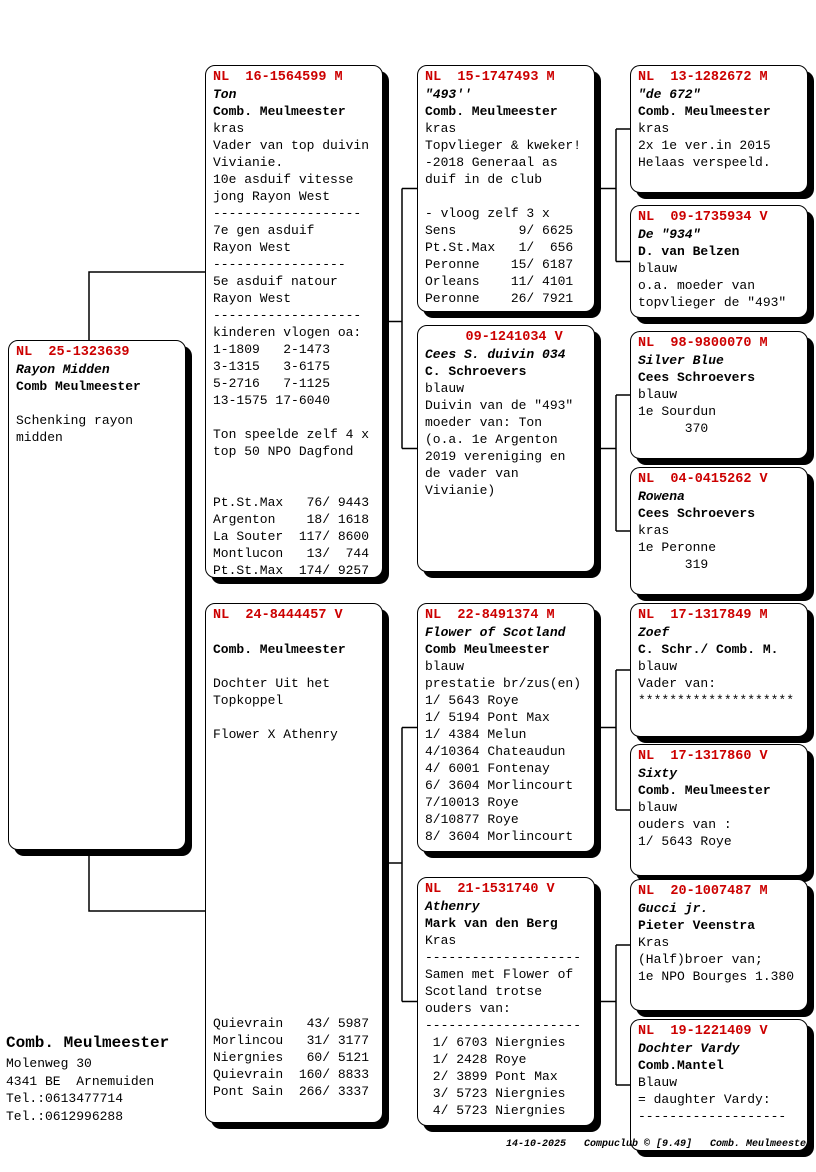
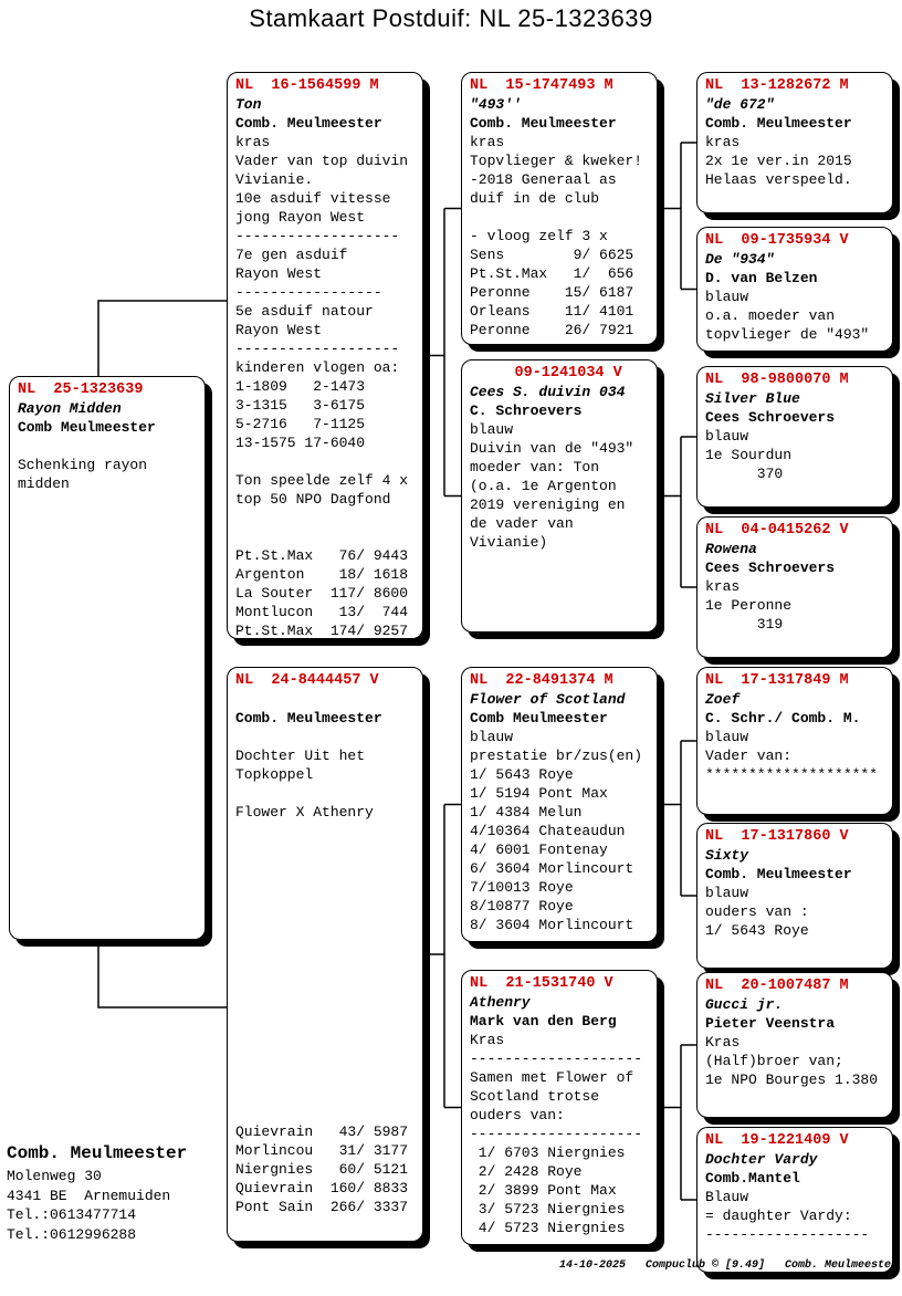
+ Stamkaart Postduif: NL 25-1323639
  NL 25-1323639
  Rayon Midden
  Comb Meulmeester
  Schenking rayon
  midden
  NL 16-1564599 M
  Ton
  Comb. Meulmeester
  kras
  Vader van top duivin
  Vivianie.
  10e asduif vitesse
  jong Rayon West
  -------------------
  7e gen asduif
  Rayon West
  -----------------
  5e asduif natour
  Rayon West
  -------------------
  kinderen vlogen oa:
  1-1809 2-1473
  3-1315 3-6175
  5-2716 7-1125
  13-1575 17-6040
  Ton speelde zelf 4 x
  top 50 NPO Dagfond
  Pt.St.Max 76/ 9443
  Argenton 18/ 1618
  La Souter 117/ 8600
  Montlucon 13/ 744
  Pt.St.Max 174/ 9257
  NL 24-8444457 V
  Comb. Meulmeester
  Dochter Uit het
  Topkoppel
  Flower X Athenry
  Quievrain 43/ 5987
  Morlincou 31/ 3177
  Niergnies 60/ 5121
  Quievrain 160/ 8833
  Pont Sain 266/ 3337
  NL 15-1747493 M
  "493''
  Comb. Meulmeester
  kras
  Topvlieger & kweker!
  -2018 Generaal as
  duif in de club
  - vloog zelf 3 x
  Sens 9/ 6625
  Pt.St.Max 1/ 656
  Peronne 15/ 6187
  Orleans 11/ 4101
  Peronne 26/ 7921
  09-1241034 V
  Cees S. duivin 034
  C. Schroevers
  blauw
  Duivin van de "493"
  moeder van: Ton
  (o.a. 1e Argenton
  2019 vereniging en
  de vader van
  Vivianie)
  NL 22-8491374 M
  Flower of Scotland
  Comb Meulmeester
  blauw
  prestatie br/zus(en)
  1/ 5643 Roye
  1/ 5194 Pont Max
  1/ 4384 Melun
  4/10364 Chateaudun
  4/ 6001 Fontenay
  6/ 3604 Morlincourt
  7/10013 Roye
  8/10877 Roye
  8/ 3604 Morlincourt
  NL 21-1531740 V
  Athenry
  Mark van den Berg
  Kras
  --------------------
  Samen met Flower of
  Scotland trotse
  ouders van:
  --------------------
  1/ 6703 Niergnies
- 1/ 2428 Roye
+ 2/ 2428 Roye
  2/ 3899 Pont Max
  3/ 5723 Niergnies
  4/ 5723 Niergnies
  NL 13-1282672 M
  "de 672"
  Comb. Meulmeester
  kras
  2x 1e ver.in 2015
  Helaas verspeeld.
  NL 09-1735934 V
  De "934"
  D. van Belzen
  blauw
  o.a. moeder van
  topvlieger de "493"
  NL 98-9800070 M
  Silver Blue
  Cees Schroevers
  blauw
  1e Sourdun
  370
  NL 04-0415262 V
  Rowena
  Cees Schroevers
  kras
  1e Peronne
  319
  NL 17-1317849 M
  Zoef
  C. Schr./ Comb. M.
  blauw
  Vader van:
  ********************
  NL 17-1317860 V
  Sixty
  Comb. Meulmeester
  blauw
  ouders van :
  1/ 5643 Roye
  NL 20-1007487 M
  Gucci jr.
  Pieter Veenstra
  Kras
  (Half)broer van;
  1e NPO Bourges 1.380
  NL 19-1221409 V
  Dochter Vardy
  Comb.Mantel
  Blauw
  = daughter Vardy:
  -------------------
  Comb. Meulmeester
  Molenweg 30
  4341 BE Arnemuiden
  Tel.:0613477714
  Tel.:0612996288
  14-10-2025 Compuclub © [9.49] Comb. Meulmeester
